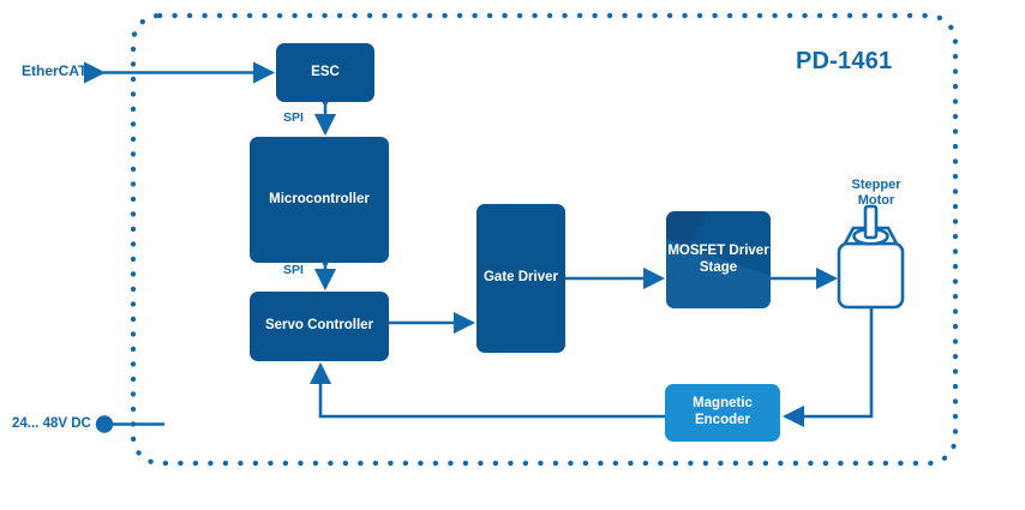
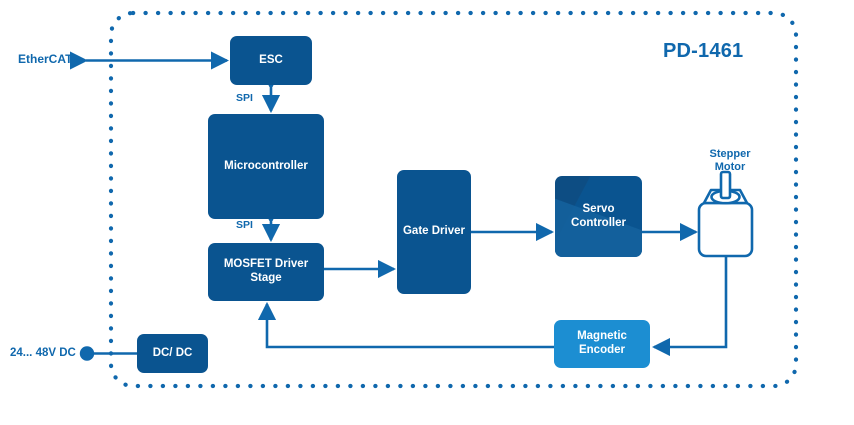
  ESC
  Microcontroller
- Servo Controller
+ MOSFET Driver Stage
  Gate Driver
- MOSFET Driver Stage
+ Servo Controller
  Magnetic Encoder
+ DC/ DC
  PD-1461
  EtherCAT
  24... 48V DC
  SPI
  SPI
  Stepper
  Motor
